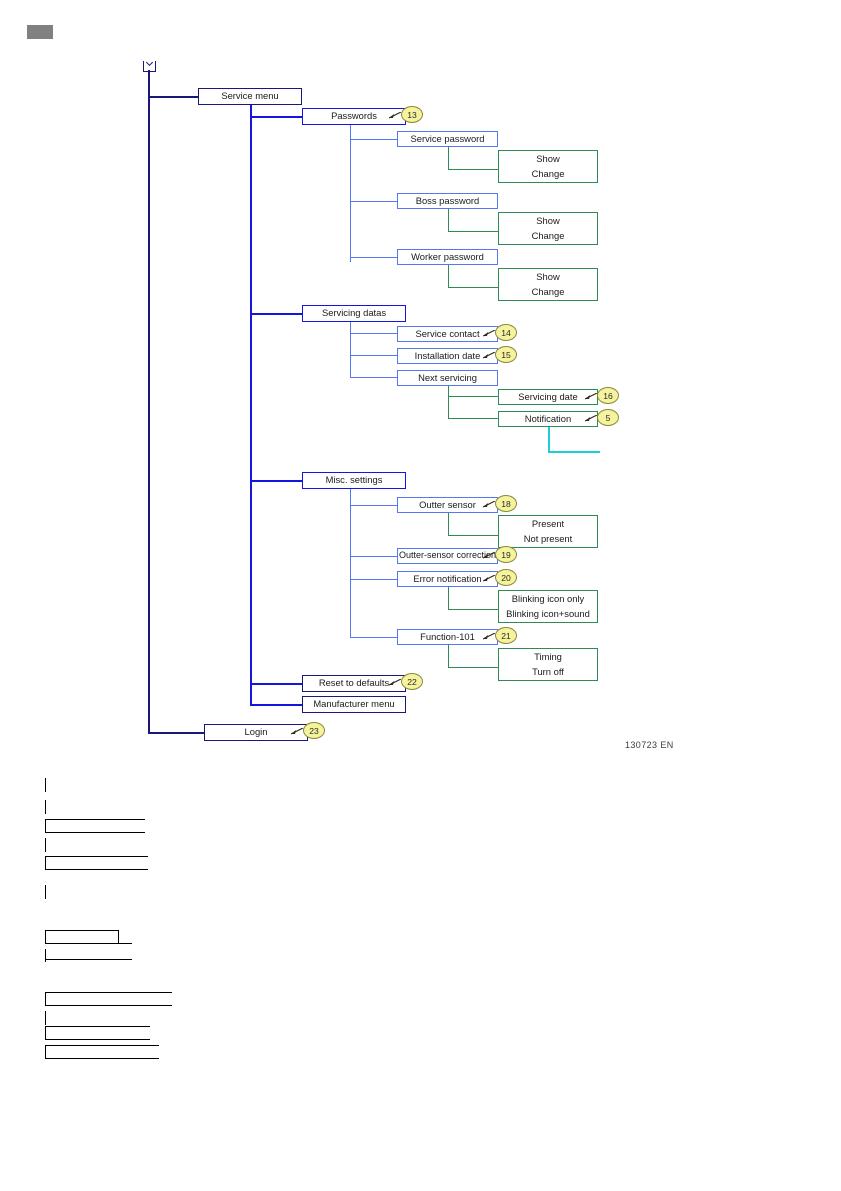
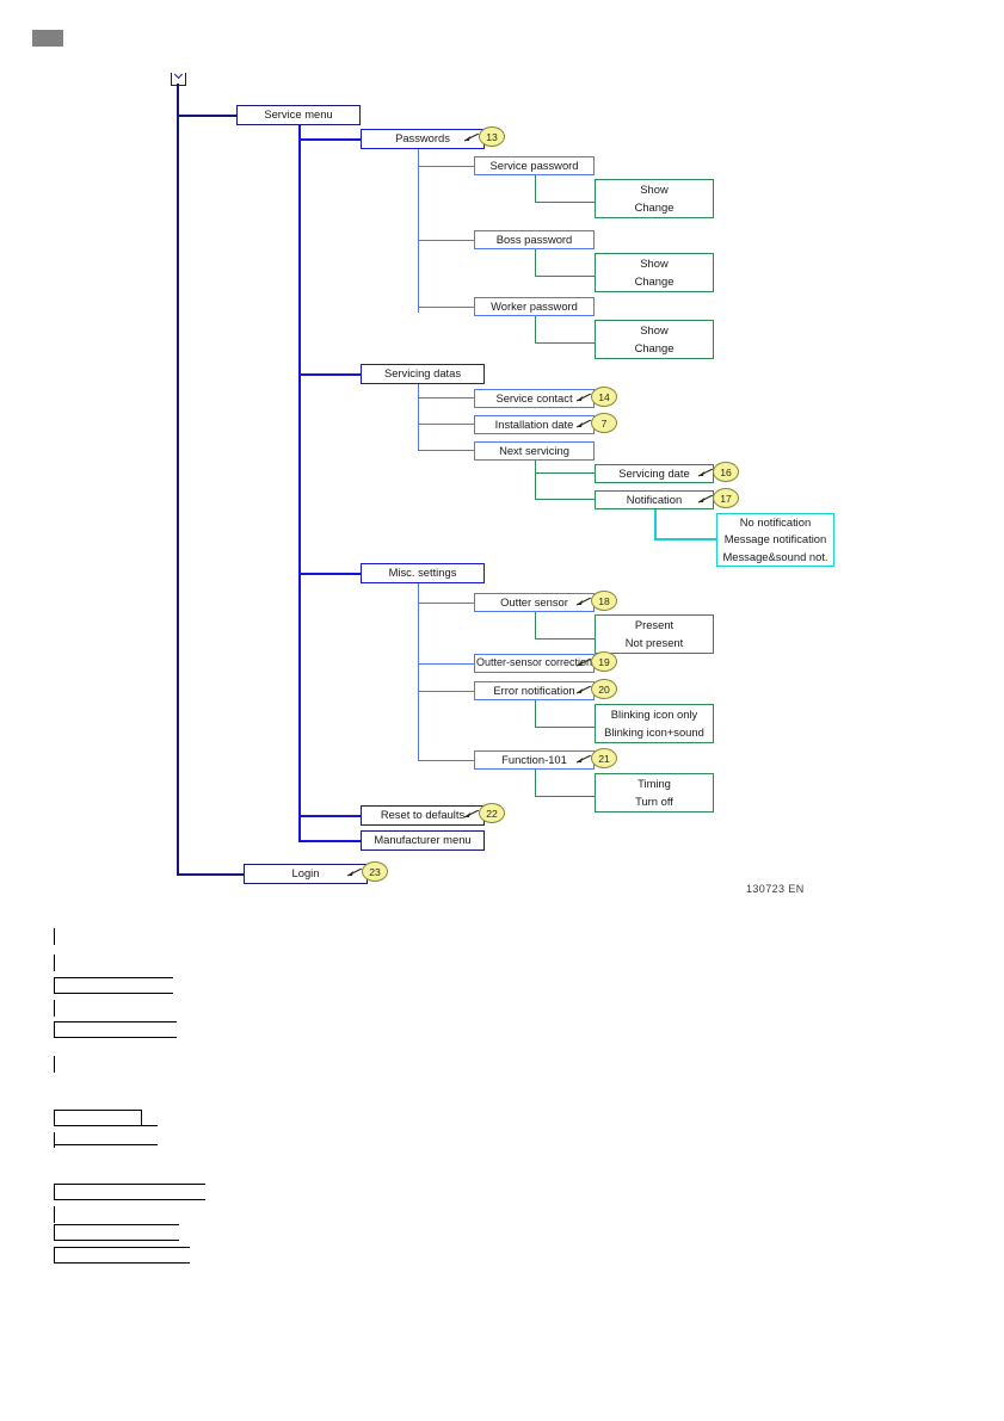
  Service menu
  Passwords
  13
  Service password
  Boss password
  Worker password
  Show
  Change
  Show
  Change
  Show
  Change
  Servicing datas
  Service contact
  14
  Installation date
- 15
+ 7
  Next servicing
  Servicing date
  16
  Notification
- 5
+ 17
+ No notification
+ Message notification
+ Message&sound not.
  Misc. settings
  Outter sensor
  18
  Present
  Not present
  Outter-sensor correctin
  19
  Error notification
  20
  Blinking icon only
  Blinking icon+sound
  Function-101
  21
  Timing
  Turn off
  Reset to defaults
  22
  Manufacturer menu
  Login
  23
  130723 EN
